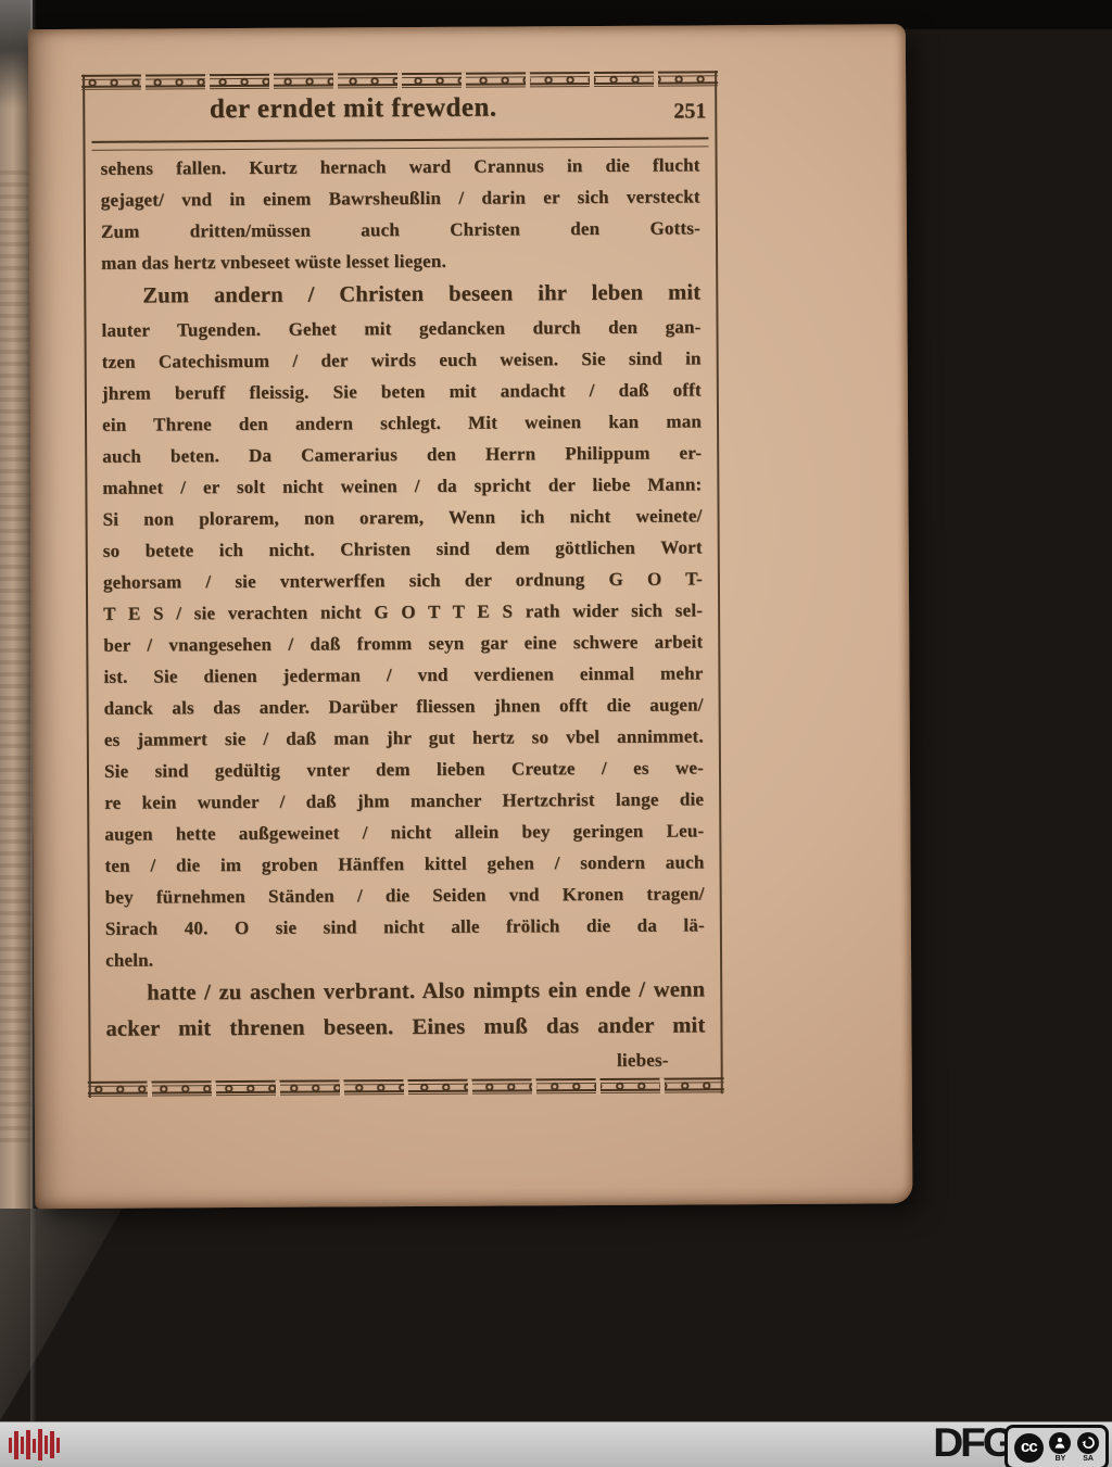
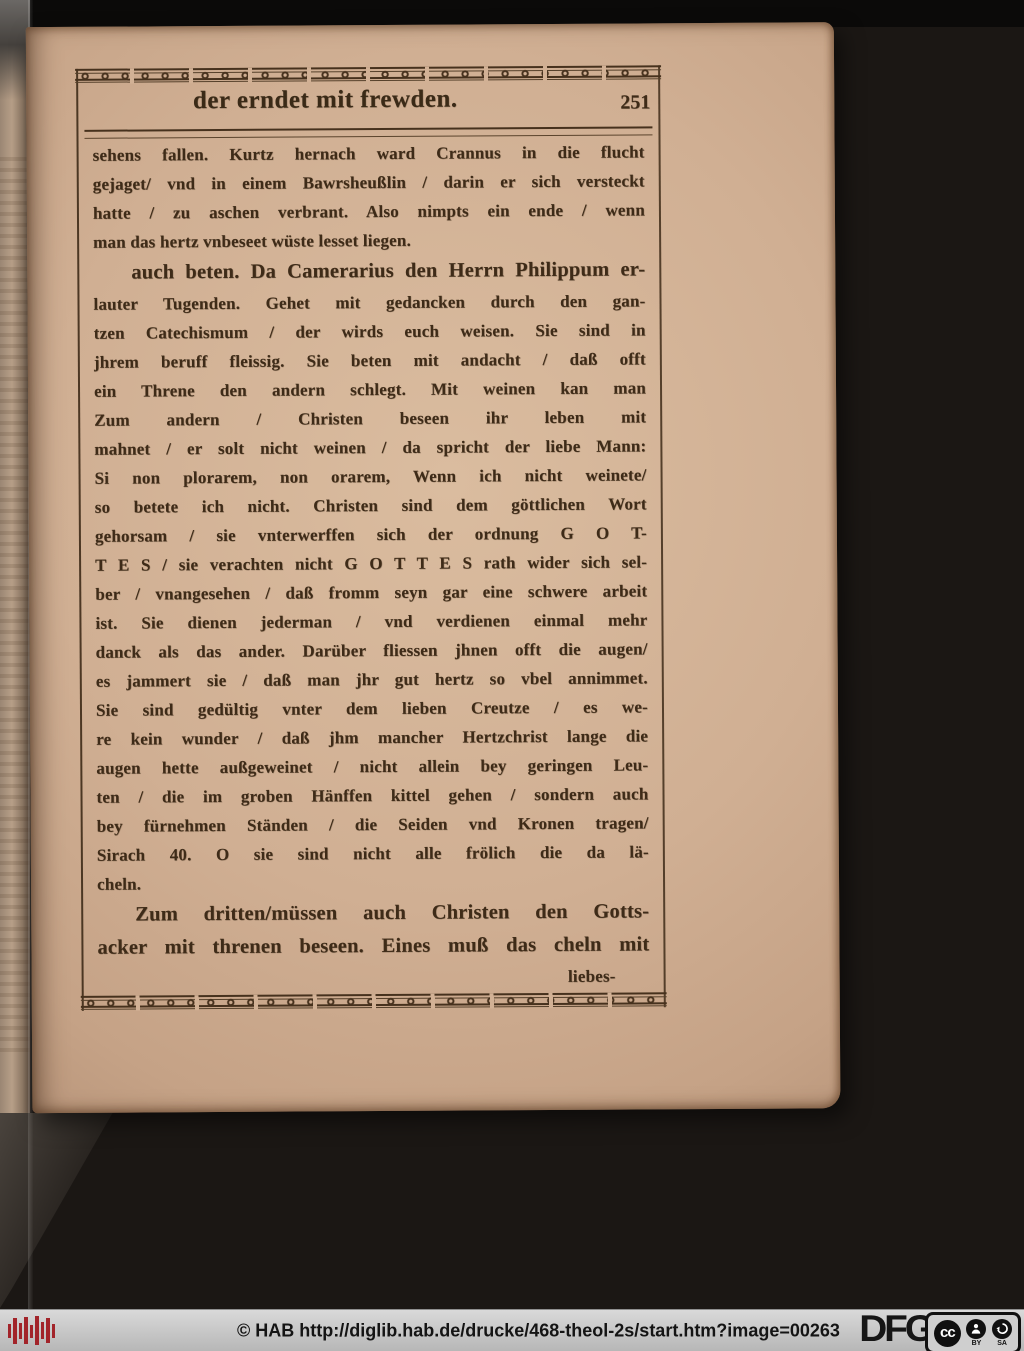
  der erndet mit frewden.
  251
  sehens fallen. Kurtz hernach ward Crannus in die flucht
  gejaget/ vnd in einem Bawrsheußlin / darin er sich versteckt
- Zum dritten/müssen auch Christen den Gotts-
+ hatte / zu aschen verbrant. Also nimpts ein ende / wenn
  man das hertz vnbeseet wüste lesset liegen.
- Zum andern / Christen beseen ihr leben mit
+ auch beten. Da Camerarius den Herrn Philippum er-
  lauter Tugenden. Gehet mit gedancken durch den gan-
  tzen Catechismum / der wirds euch weisen. Sie sind in
  jhrem beruff fleissig. Sie beten mit andacht / daß offt
  ein Threne den andern schlegt. Mit weinen kan man
- auch beten. Da Camerarius den Herrn Philippum er-
+ Zum andern / Christen beseen ihr leben mit
  mahnet / er solt nicht weinen / da spricht der liebe Mann:
  Si non plorarem, non orarem, Wenn ich nicht weinete/
  so betete ich nicht. Christen sind dem göttlichen Wort
  gehorsam / sie vnterwerffen sich der ordnung G O T-
  T E S / sie verachten nicht G O T T E S rath wider sich sel-
  ber / vnangesehen / daß fromm seyn gar eine schwere arbeit
  ist. Sie dienen jederman / vnd verdienen einmal mehr
  danck als das ander. Darüber fliessen jhnen offt die augen/
  es jammert sie / daß man jhr gut hertz so vbel annimmet.
  Sie sind gedültig vnter dem lieben Creutze / es we-
  re kein wunder / daß jhm mancher Hertzchrist lange die
  augen hette außgeweinet / nicht allein bey geringen Leu-
  ten / die im groben Hänffen kittel gehen / sondern auch
  bey fürnehmen Ständen / die Seiden vnd Kronen tragen/
  Sirach 40. O sie sind nicht alle frölich die da lä-
  cheln.
- hatte / zu aschen verbrant. Also nimpts ein ende / wenn
+ Zum dritten/müssen auch Christen den Gotts-
- acker mit threnen beseen. Eines muß das ander mit
+ acker mit threnen beseen. Eines muß das cheln mit
  liebes-
+ © HAB http://diglib.hab.de/drucke/468-theol-2s/start.htm?image=00263
  DFG
  cc
